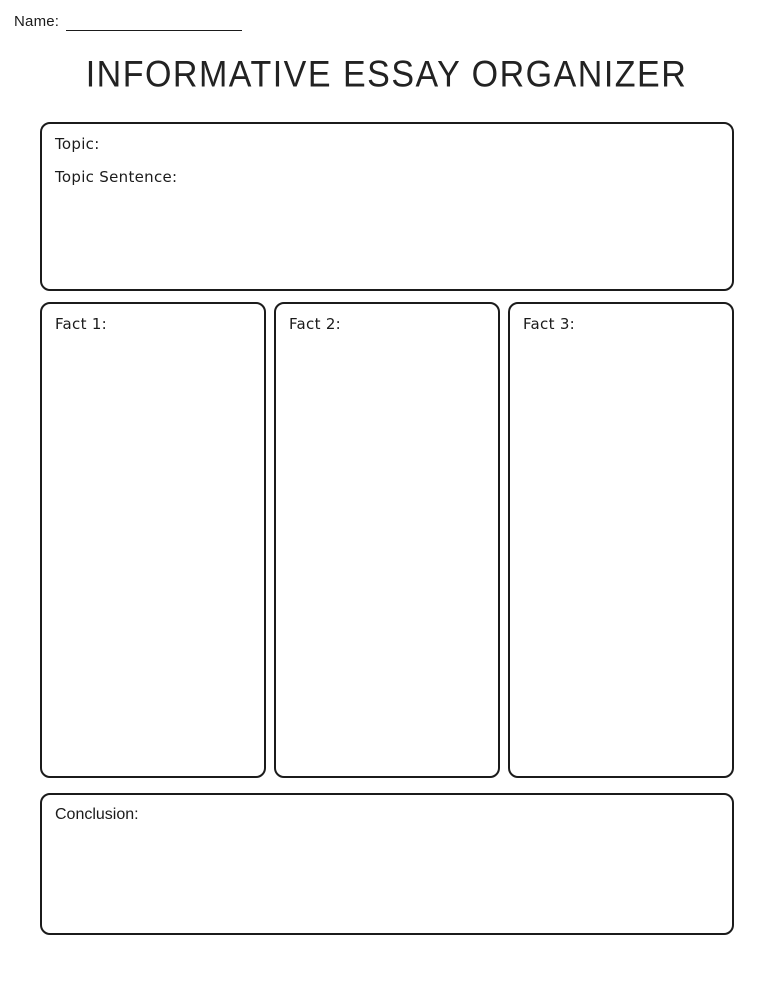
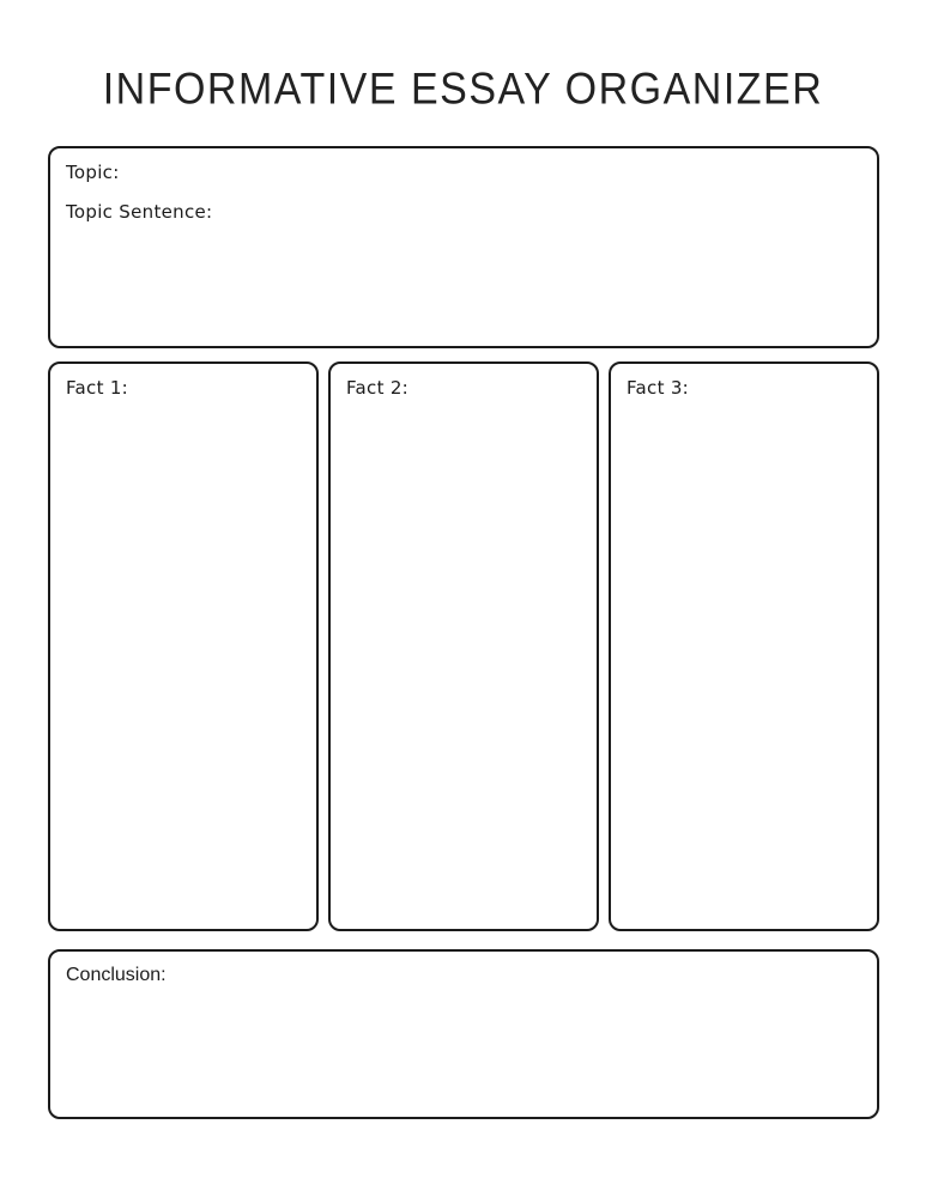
- Name:
  INFORMATIVE ESSAY ORGANIZER
  Topic:
  Topic Sentence:
  Fact 1:
  Fact 2:
  Fact 3:
  Conclusion:
